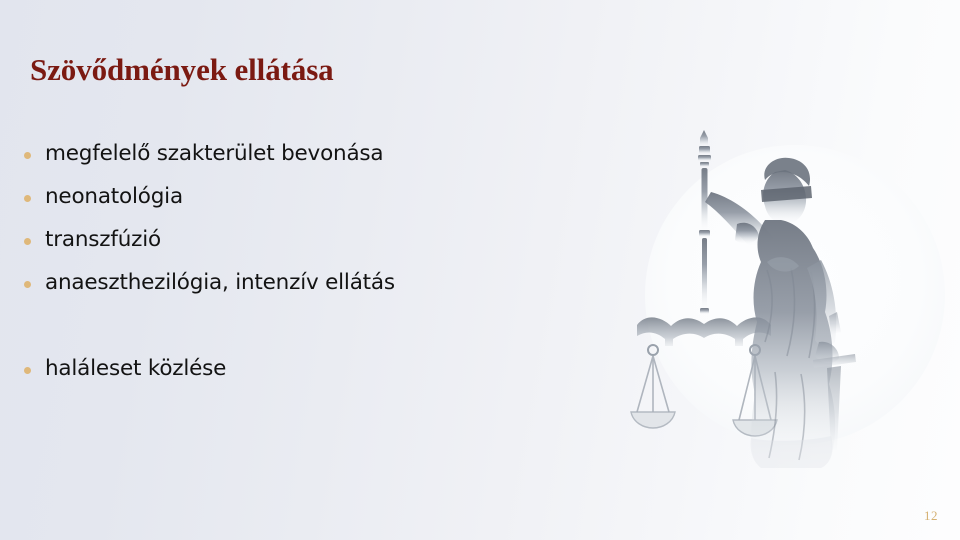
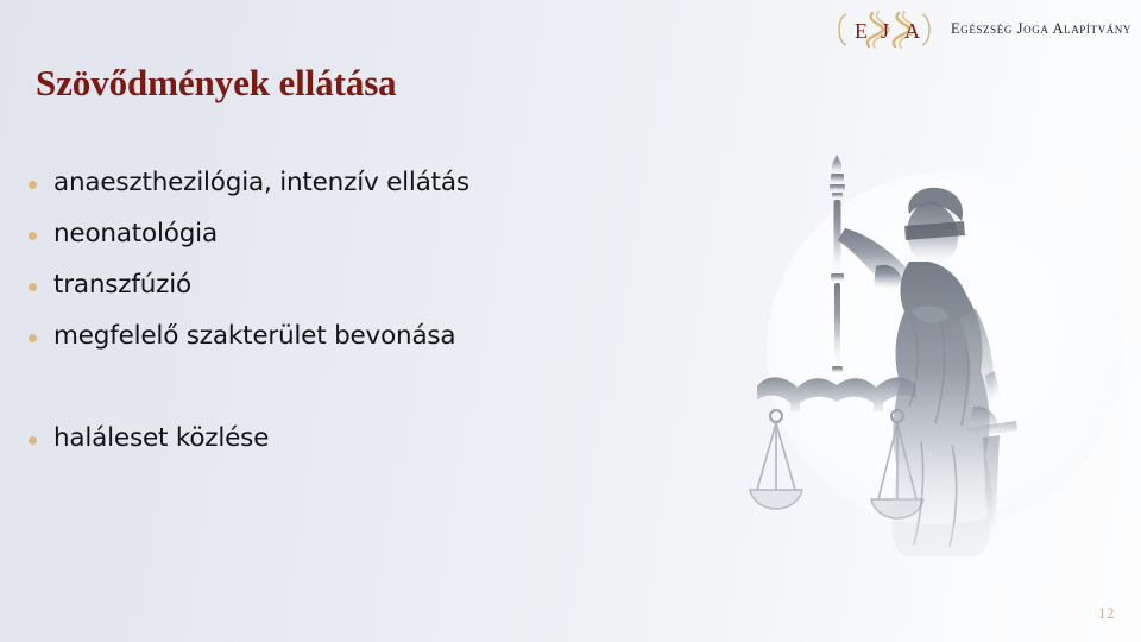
+ E
+ J
+ A
+ Egészség Joga Alapítvány
  Szövődmények ellátása
- megfelelő szakterület bevonása
+ anaeszthezilógia, intenzív ellátás
  neonatológia
  transzfúzió
- anaeszthezilógia, intenzív ellátás
+ megfelelő szakterület bevonása
  haláleset közlése
  12
